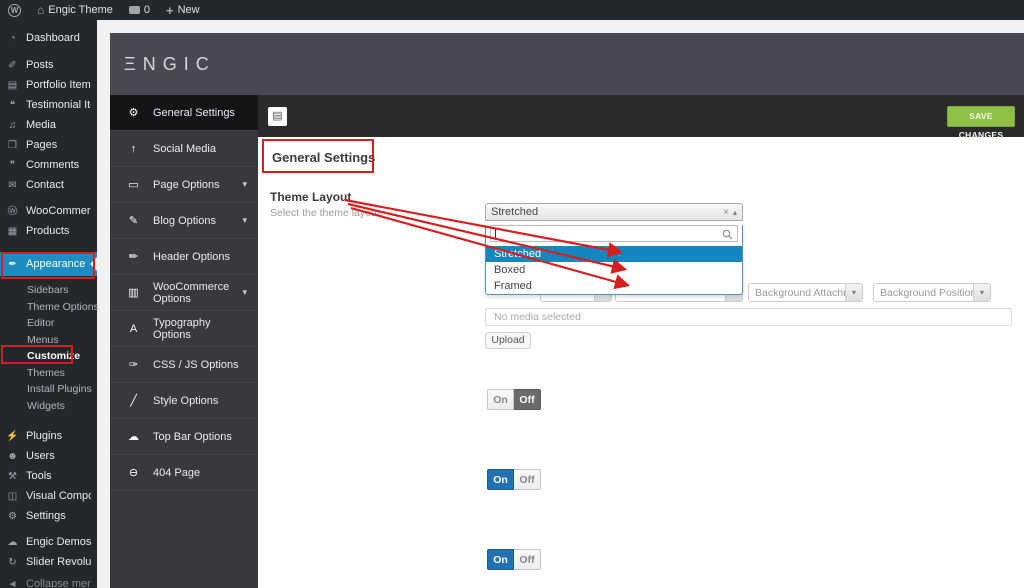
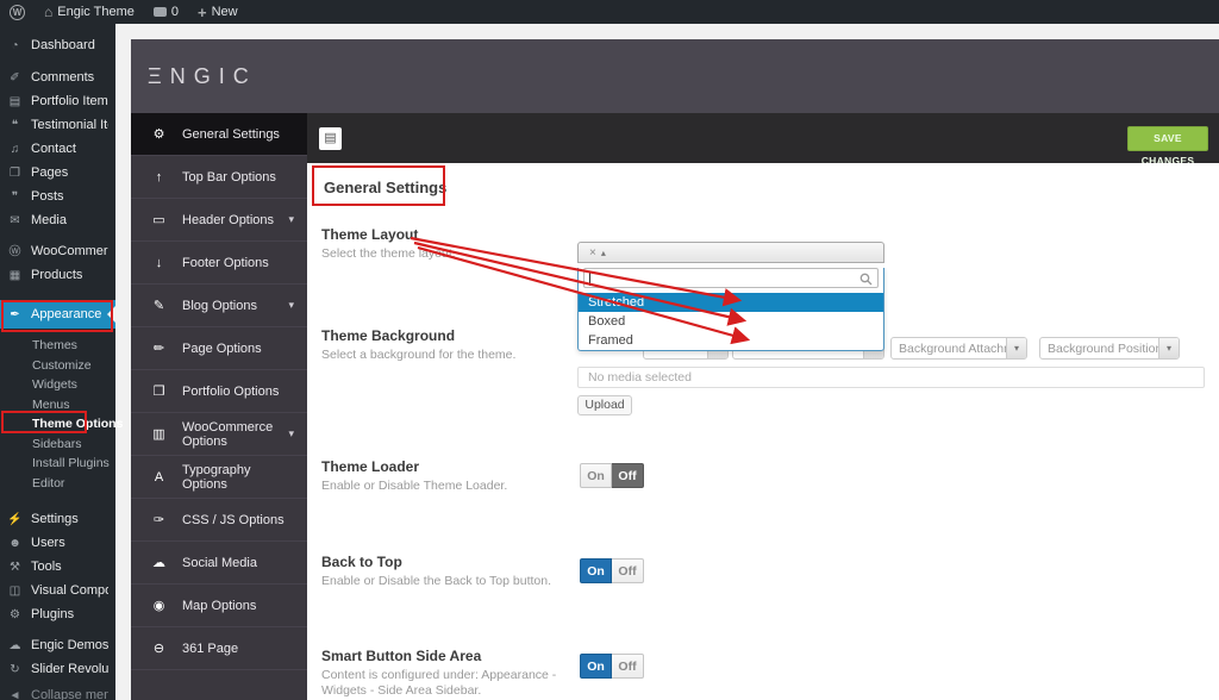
  W
  ⌂
  Engic Theme
  0
  +
  New
  ◔
  Dashboard
  ✐
- Posts
+ Comments
  ▤
  Portfolio Item
  ❝
  Testimonial It
  ♫
- Media
+ Contact
  ❐
  Pages
  ❞
- Comments
+ Posts
  ✉
- Contact
+ Media
  ⓦ
  WooCommer
  ▦
  Products
  ✒
  Appearance
- Sidebars
+ Themes
- Theme Options
+ Customize
- Editor
+ Widgets
  Menus
- Customize
+ Theme Options
- Themes
+ Sidebars
  Install Plugins
- Widgets
+ Editor
  ⚡
- Plugins
+ Settings
  ☻
  Users
  ⚒
  Tools
  ◫
  Visual Comp
  ⚙
- Settings
+ Plugins
  ☁
  Engic Demos
  ↻
  Slider Revolu
  ◄
  Collapse men
  ΞNGIC
  ⚙
  General Settings
  ↑
- Social Media
+ Top Bar Options
  ▭
- Page Options
+ Header Options
  ▾
+ ↓
+ Footer Options
  ✎
  Blog Options
  ▾
  ✏
- Header Options
+ Page Options
+ ❒
+ Portfolio Options
  ▥
  WooCommerce Options
  ▾
  A
  Typography Options
  ✑
  CSS / JS Options
- ╱
- Style Options
  ☁
- Top Bar Options
+ Social Media
+ ◉
+ Map Options
  ⊖
- 404 Page
+ 361 Page
  ▤
  SAVE CHANGES
  General Settings
  Theme Layout
  Select the theme layut.
+ Theme Background
+ Select a background for the theme.
+ Theme Loader
+ Enable or Disable Theme Loader.
+ Back to Top
+ Enable or Disable the Back to Top button.
+ Smart Button Side Area
+ Content is configured under: Appearance - Widgets - Side Area Sidebar.
  Background Attach
  ▾
  Background Positio
  ▾
  No media selected
  Upload
- Stretched
  ×
  ▴
  Streched
  Boxed
  Framed
  On
  Off
  On
  Off
  On
  Off
